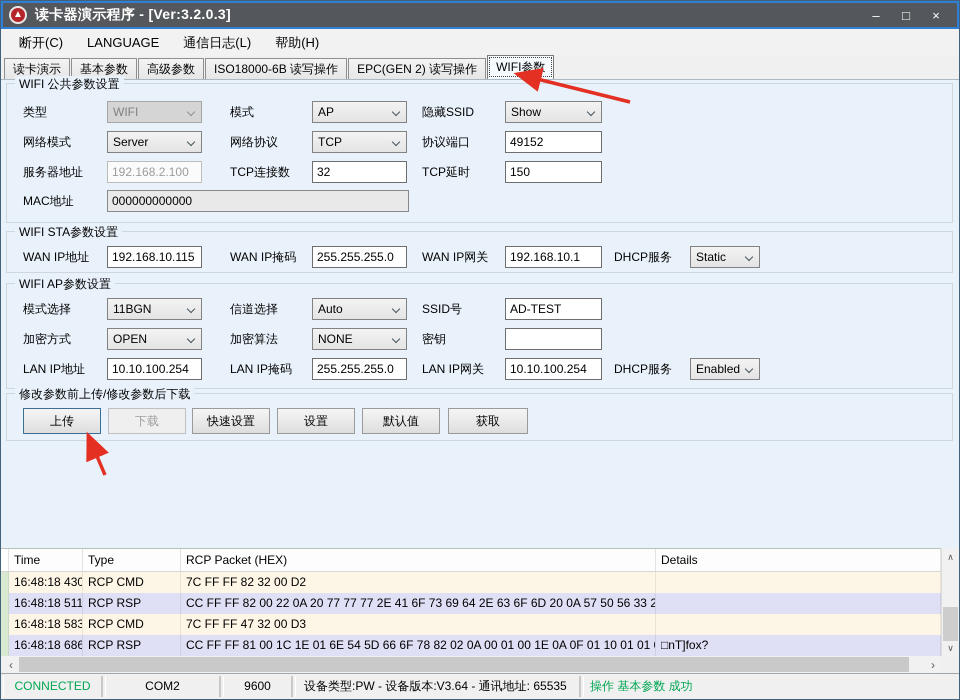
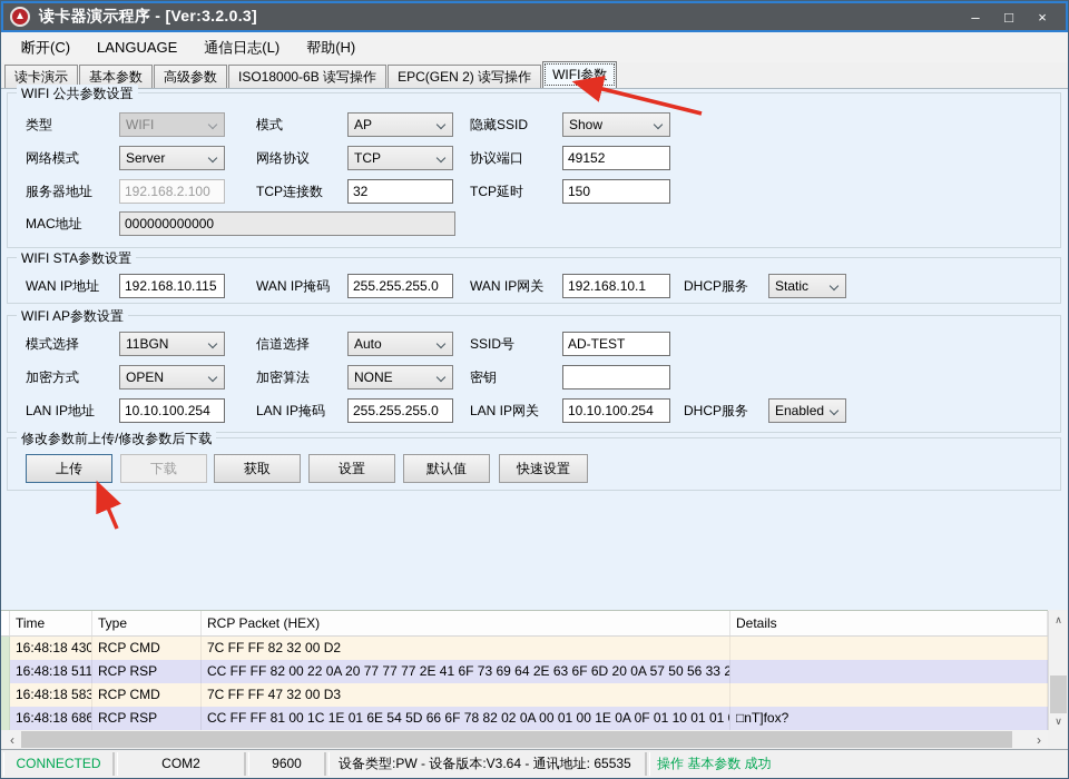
  ▲
  读卡器演示程序 - [Ver:3.2.0.3]
  –
  □
  ×
  断开(C)
  LANGUAGE
  通信日志(L)
  帮助(H)
  读卡演示
  基本参数
  高级参数
  ISO18000-6B 读写操作
  EPC(GEN 2) 读写操作
  WIFI参数
  WIFI 公共参数设置
  类型
  WIFI
  模式
  AP
  隐藏SSID
  Show
  网络模式
  Server
  网络协议
  TCP
  协议端口
  49152
  服务器地址
  192.168.2.100
  TCP连接数
  32
  TCP延时
  150
  MAC地址
  000000000000
  WIFI STA参数设置
  WAN IP地址
  192.168.10.115
  WAN IP掩码
  255.255.255.0
  WAN IP网关
  192.168.10.1
  DHCP服务
  Static
  WIFI AP参数设置
  模式选择
  11BGN
  信道选择
  Auto
  SSID号
  AD-TEST
  加密方式
  OPEN
  加密算法
  NONE
  密钥
  LAN IP地址
  10.10.100.254
  LAN IP掩码
  255.255.255.0
  LAN IP网关
  10.10.100.254
  DHCP服务
  Enabled
  修改参数前上传/修改参数后下载
  上传
  下载
- 快速设置
+ 获取
  设置
  默认值
- 获取
+ 快速设置
  Time
  Type
  RCP Packet (HEX)
  Details
  16:48:18 430
  RCP CMD
  7C FF FF 82 32 00 D2
  16:48:18 511
  RCP RSP
  CC FF FF 82 00 22 0A 20 77 77 77 2E 41 6F 73 69 64 2E 63 6F 6D 20 0A 57 50 56 33 2
  16:48:18 583
  RCP CMD
  7C FF FF 47 32 00 D3
  16:48:18 686
  RCP RSP
  CC FF FF 81 00 1C 1E 01 6E 54 5D 66 6F 78 82 02 0A 00 01 00 1E 0A 0F 01 10 01 01
  □nT]fox?
  ∧
  ∨
  ‹
  ›
  CONNECTED
  COM2
  9600
  设备类型:PW - 设备版本:V3.64 - 通讯地址: 65535
  操作 基本参数 成功
